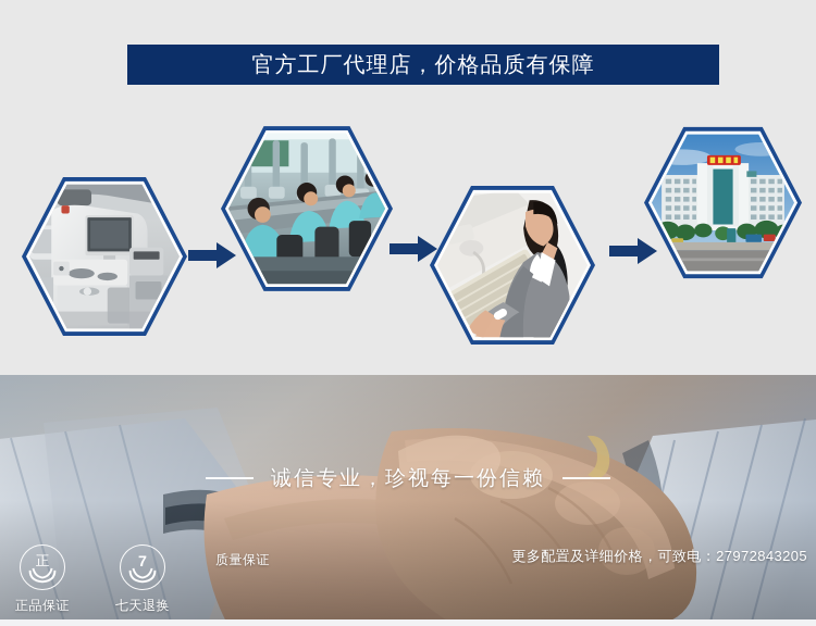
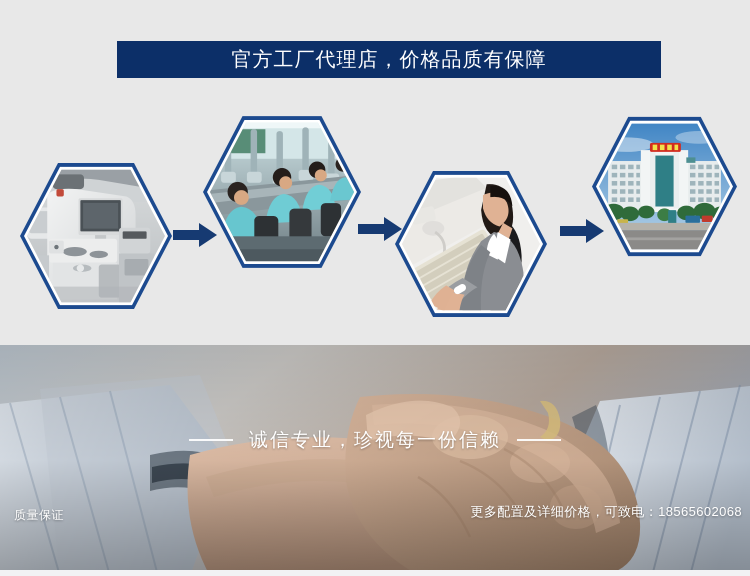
  官方工厂代理店，价格品质有保障
  诚信专业，珍视每一份信赖
- 正
- 正品保证
- 7
- 七天退换
  质量保证
- 更多配置及详细价格，可致电：27972843205
+ 更多配置及详细价格，可致电：18565602068
